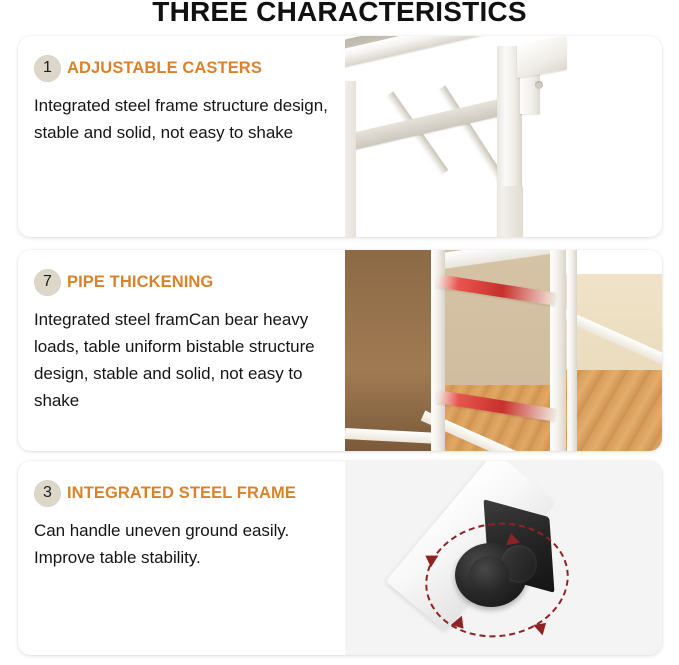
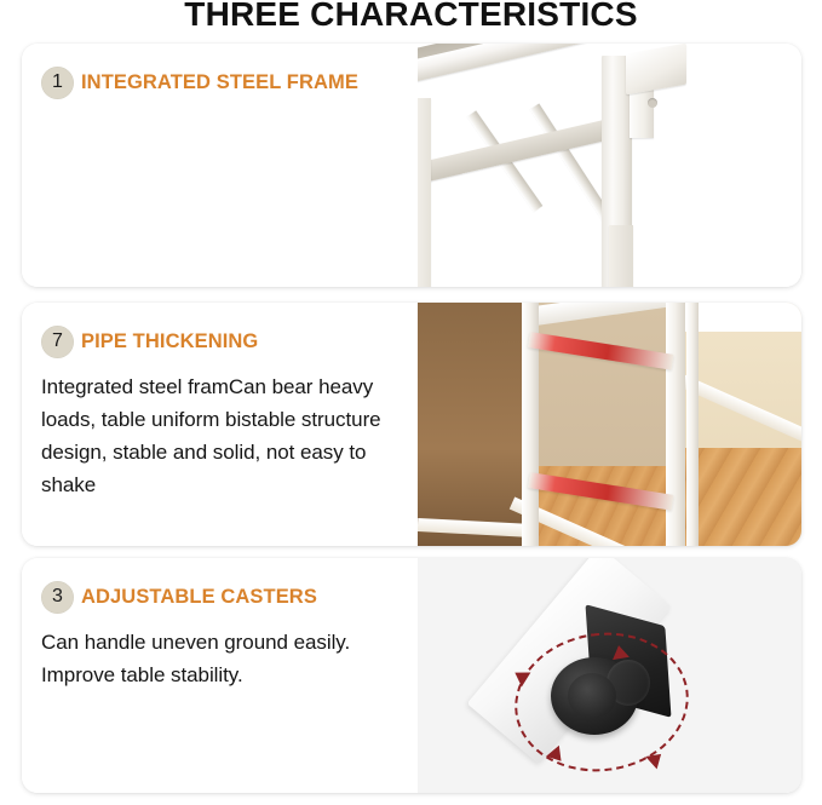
  THREE CHARACTERISTICS
  1
- ADJUSTABLE CASTERS
+ INTEGRATED STEEL FRAME
- Integrated steel frame structure design, stable and solid, not easy to shake
  7
  PIPE THICKENING
  Integrated steel framCan bear heavy loads, table uniform bistable structure design, stable and solid, not easy to shake
  3
- INTEGRATED STEEL FRAME
+ ADJUSTABLE CASTERS
  Can handle uneven ground easily. Improve table stability.
